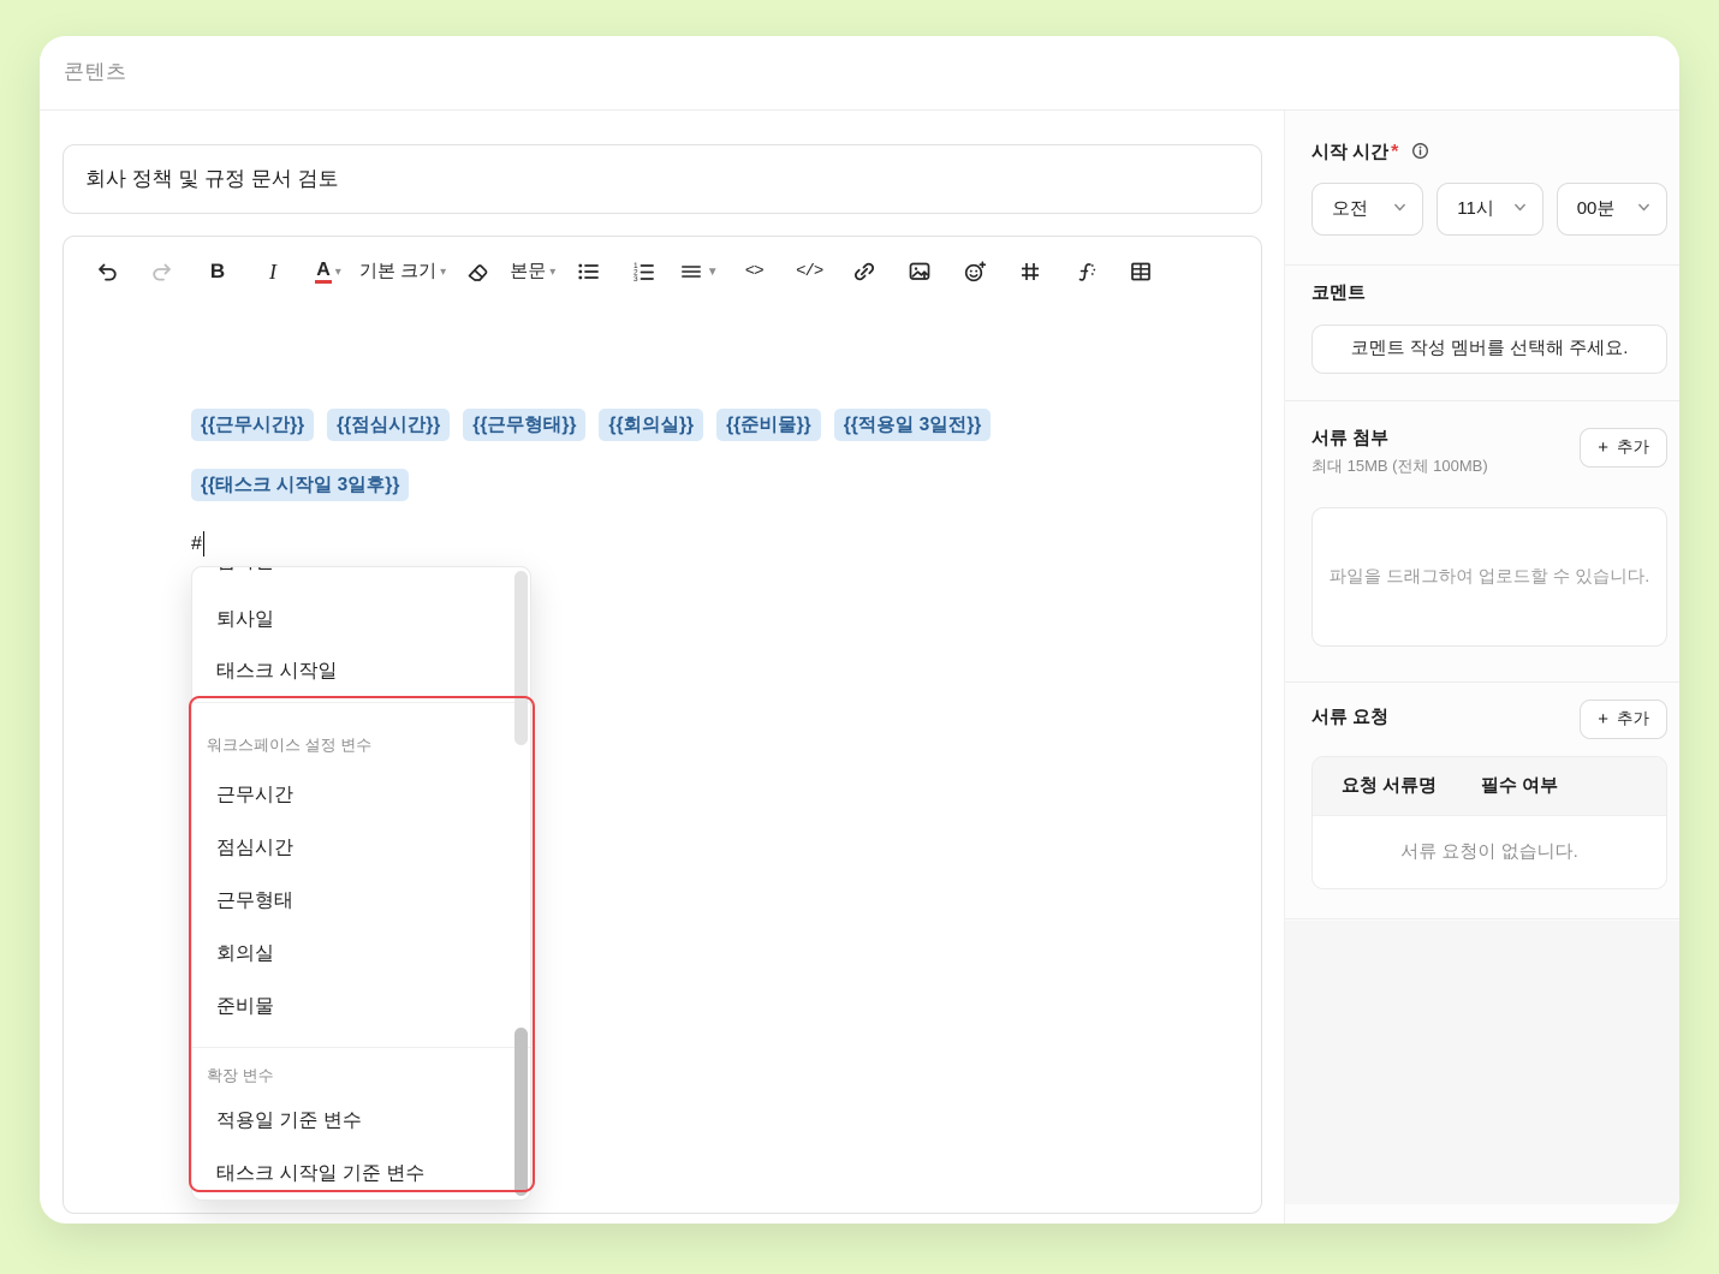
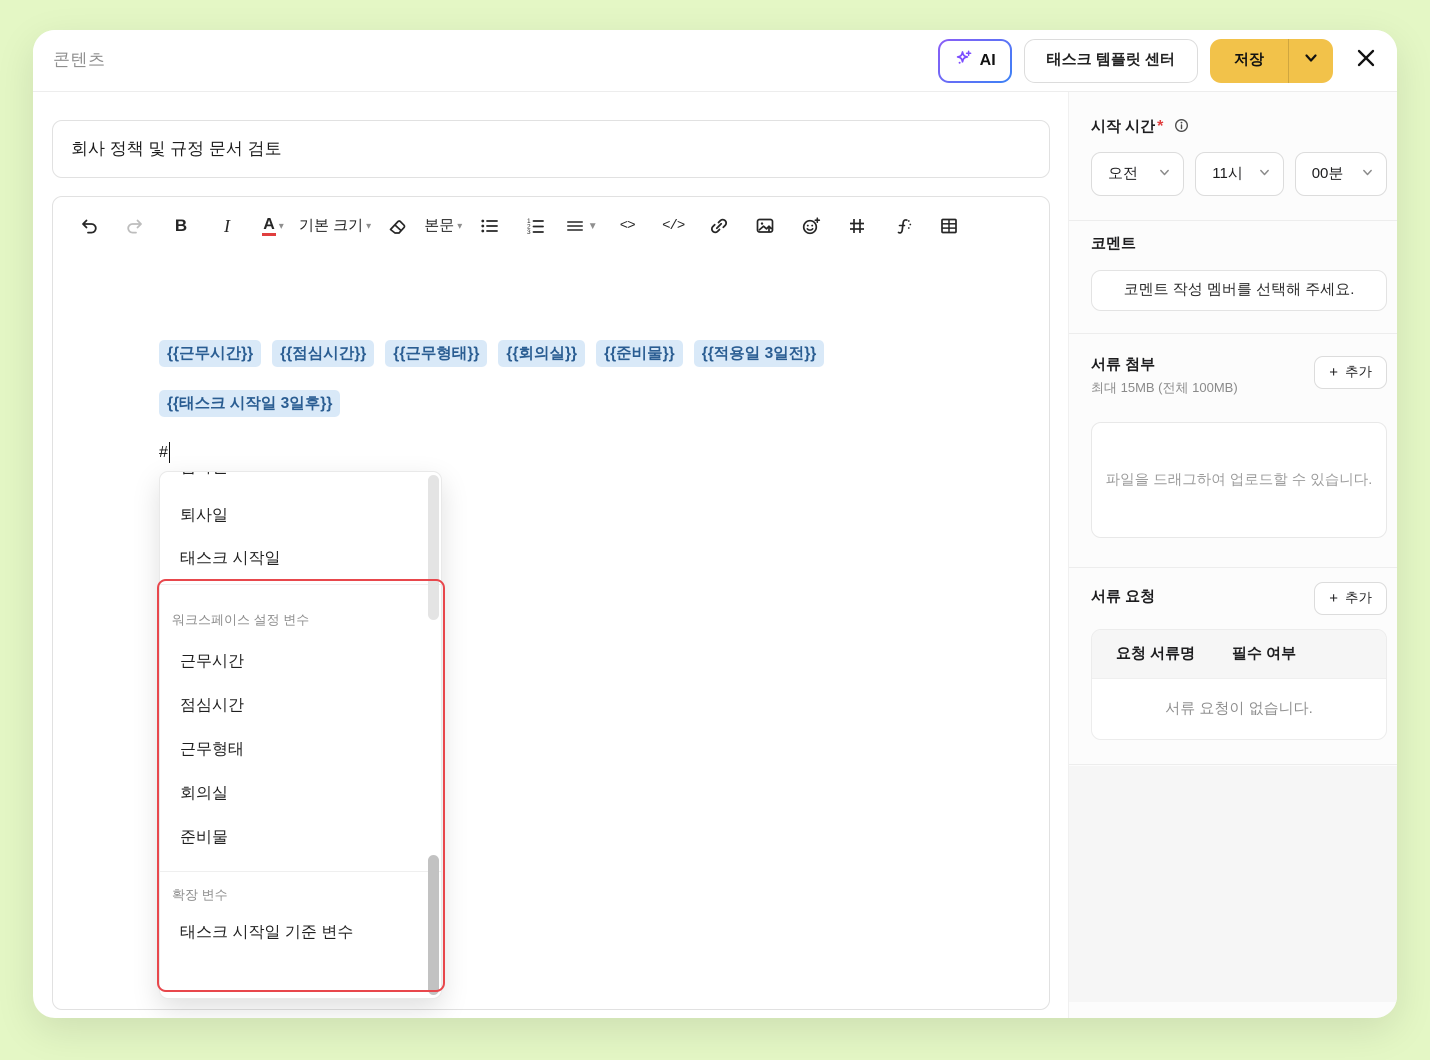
  콘텐츠
+ AI
+ 태스크 템플릿 센터
+ 저장
  회사 정책 및 규정 문서 검토
  B
  I
  A
  ▾
  기본 크기
  ▾
  본문
  ▾
  ▼
  <>
  </>
  {{근무시간}}
  {{점심시간}}
  {{근무형태}}
  {{회의실}}
  {{준비물}}
  {{적용일 3일전}}
  {{태스크 시작일 3일후}}
  #
  퇴사일
  태스크 시작일
  워크스페이스 설정 변수
  근무시간
  점심시간
  근무형태
  회의실
  준비물
  확장 변수
- 적용일 기준 변수
  태스크 시작일 기준 변수
  시작 시간*
  오전
  11시
  00분
  코멘트
  코멘트 작성 멤버를 선택해 주세요.
  서류 첨부
  최대 15MB (전체 100MB)
  +
  추가
  파일을 드래그하여 업로드할 수 있습니다.
  서류 요청
  +
  추가
  요청 서류명
  필수 여부
  서류 요청이 없습니다.
